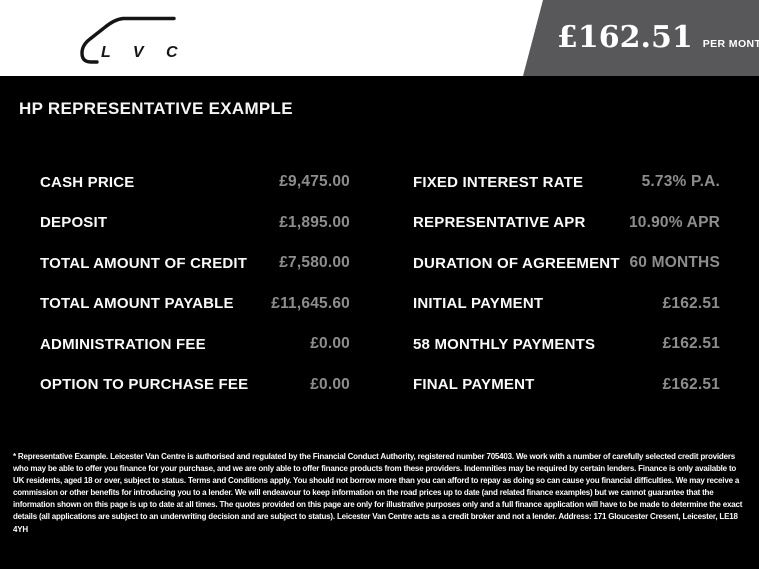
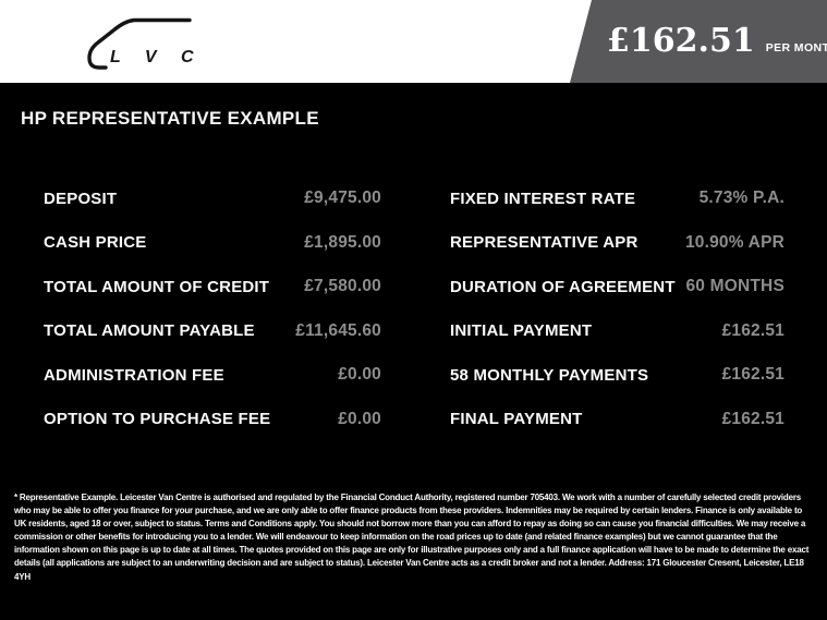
  L V C
  £162.51
  PER MONT
  HP REPRESENTATIVE EXAMPLE
- CASH PRICE
+ DEPOSIT
  £9,475.00
- DEPOSIT
+ CASH PRICE
  £1,895.00
  TOTAL AMOUNT OF CREDIT
  £7,580.00
  TOTAL AMOUNT PAYABLE
  £11,645.60
  ADMINISTRATION FEE
  £0.00
  OPTION TO PURCHASE FEE
  £0.00
  FIXED INTEREST RATE
  5.73% P.A.
  REPRESENTATIVE APR
  10.90% APR
  DURATION OF AGREEMENT
  60 MONTHS
  INITIAL PAYMENT
  £162.51
  58 MONTHLY PAYMENTS
  £162.51
  FINAL PAYMENT
  £162.51
  * Representative Example. Leicester Van Centre is authorised and regulated by the Financial Conduct Authority, registered number 705403. We work with a number of carefully selected credit providers who may be able to offer you finance for your purchase, and we are only able to offer finance products from these providers. Indemnities may be required by certain lenders. Finance is only available to UK residents, aged 18 or over, subject to status. Terms and Conditions apply. You should not borrow more than you can afford to repay as doing so can cause you financial difficulties. We may receive a commission or other benefits for introducing you to a lender. We will endeavour to keep information on the road prices up to date (and related finance examples) but we cannot guarantee that the information shown on this page is up to date at all times. The quotes provided on this page are only for illustrative purposes only and a full finance application will have to be made to determine the exact details (all applications are subject to an underwriting decision and are subject to status). Leicester Van Centre acts as a credit broker and not a lender. Address: 171 Gloucester Cresent, Leicester, LE18 4YH
